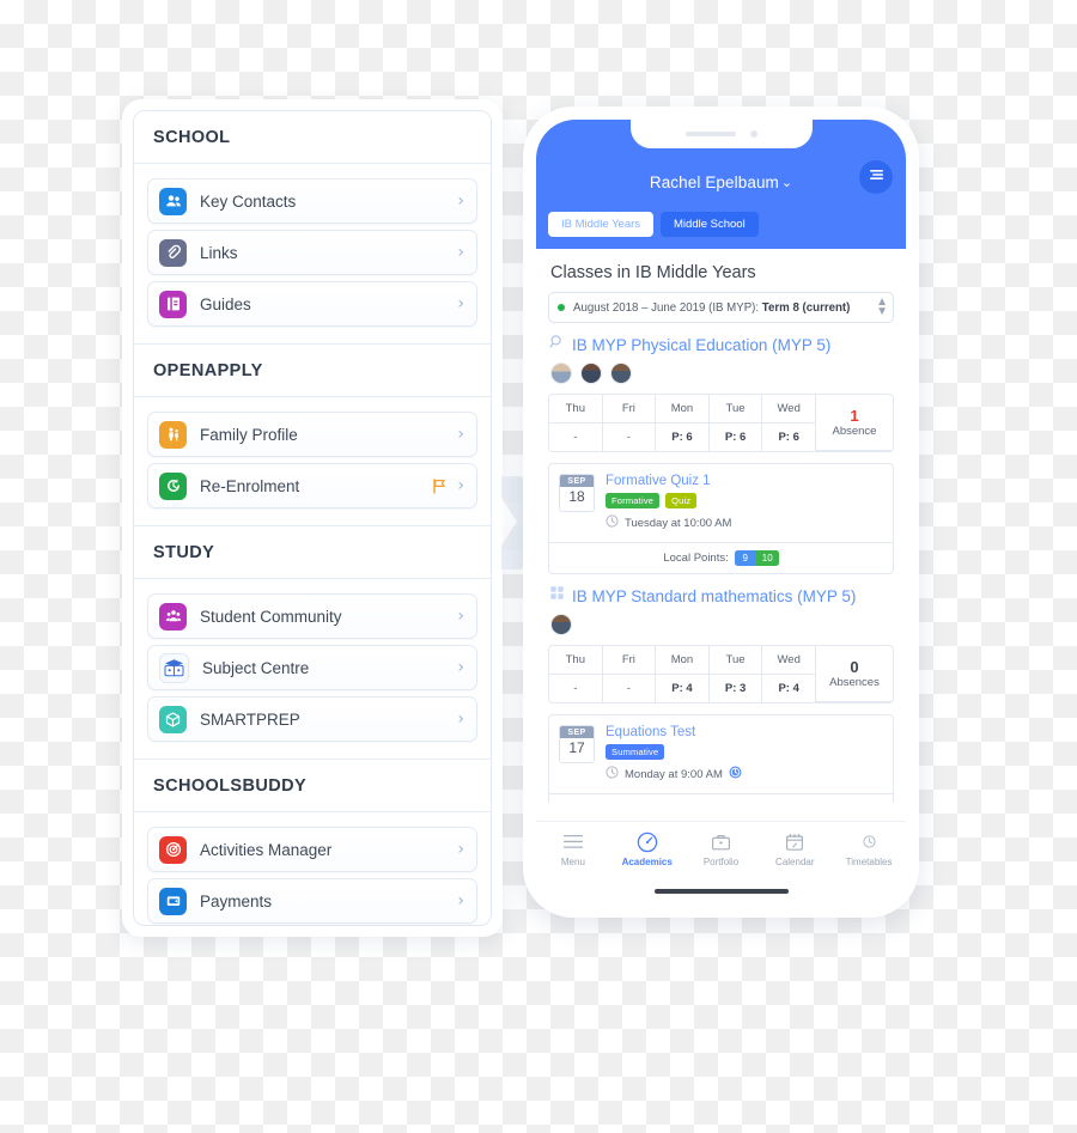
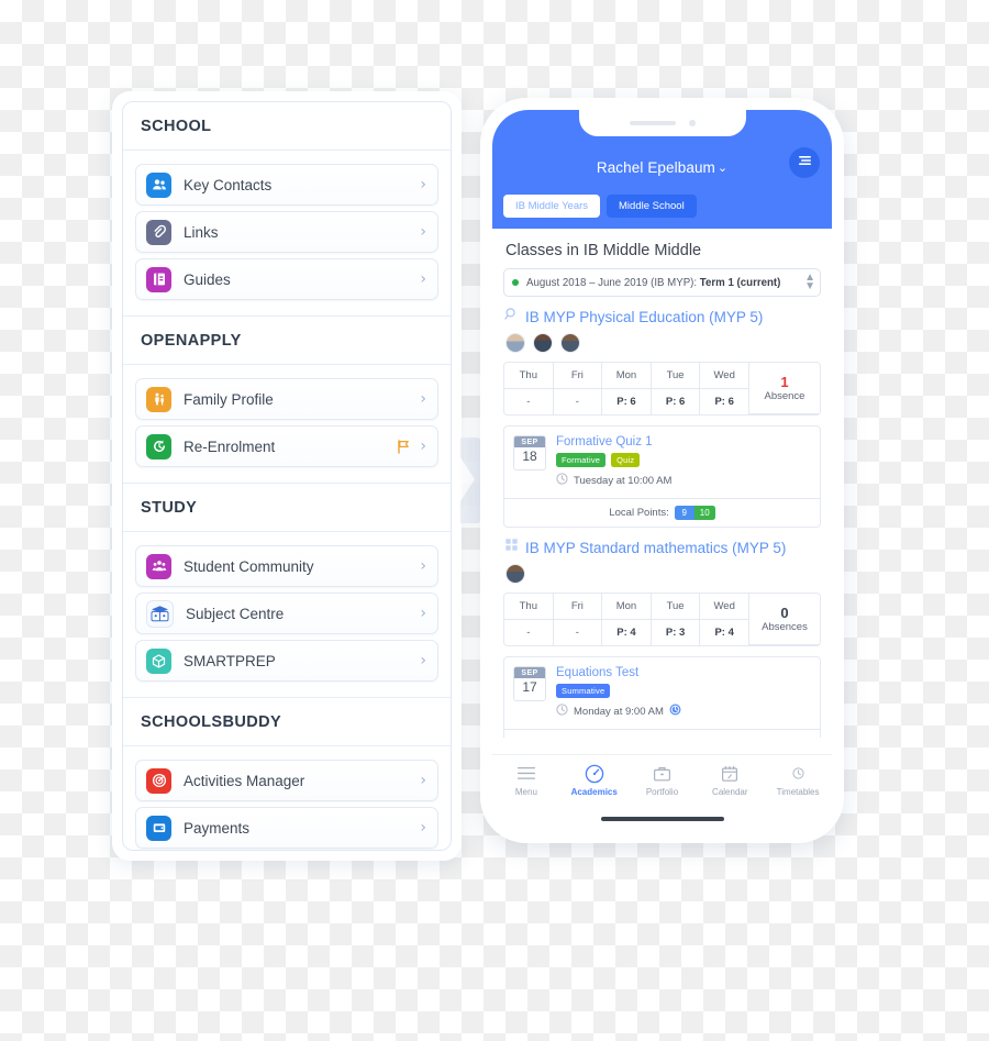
  SCHOOL
  Key Contacts
  ›
  Links
  ›
  Guides
  ›
  OPENAPPLY
  Family Profile
  ›
  Re-Enrolment
  ›
  STUDY
  Student Community
  ›
  Subject Centre
  ›
  SMARTPREP
  ›
  SCHOOLSBUDDY
  Activities Manager
  ›
  Payments
  ›
  Rachel Epelbaum
  ⌄
  IB Middle Years
  Middle School
- Classes in IB Middle Years
+ Classes in IB Middle Middle
- August 2018 – June 2019 (IB MYP): Term 8 (current)
+ August 2018 – June 2019 (IB MYP): Term 1 (current)
  ▲
  ▼
  IB MYP Physical Education (MYP 5)
  Thu	Fri	Mon	Tue	Wed	1Absence
  -	-	P: 6	P: 6	P: 6
  18
  Formative Quiz 1
  Formative
  Quiz
  Tuesday at 10:00 AM
  Local Points:
  9
  10
  IB MYP Standard mathematics (MYP 5)
  Thu	Fri	Mon	Tue	Wed	0Absences
  -	-	P: 4	P: 3	P: 4
  17
  Equations Test
  Summative
  Monday at 9:00 AM
  Menu
  Academics
  Portfolio
  Calendar
  Timetables
